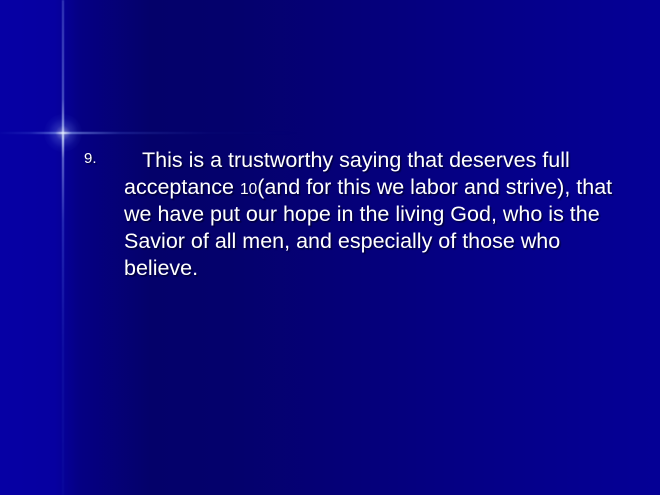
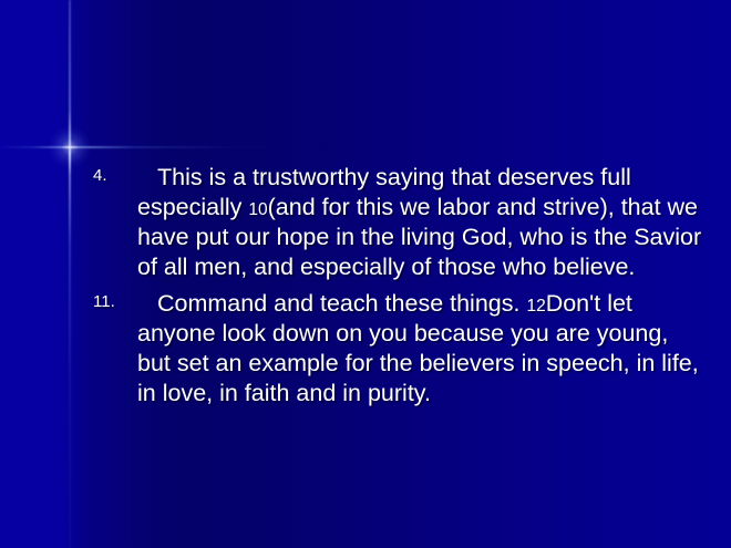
- 9.
+ 4.
- This is a trustworthy saying that deserves full acceptance 10(and for this we labor and strive), that we have put our hope in the living God, who is the Savior of all men, and especially of those who believe.
+ This is a trustworthy saying that deserves full especially 10(and for this we labor and strive), that we have put our hope in the living God, who is the Savior of all men, and especially of those who believe.
+ 11.
+ Command and teach these things. 12Don't let anyone look down on you because you are young, but set an example for the believers in speech, in life, in love, in faith and in purity.
